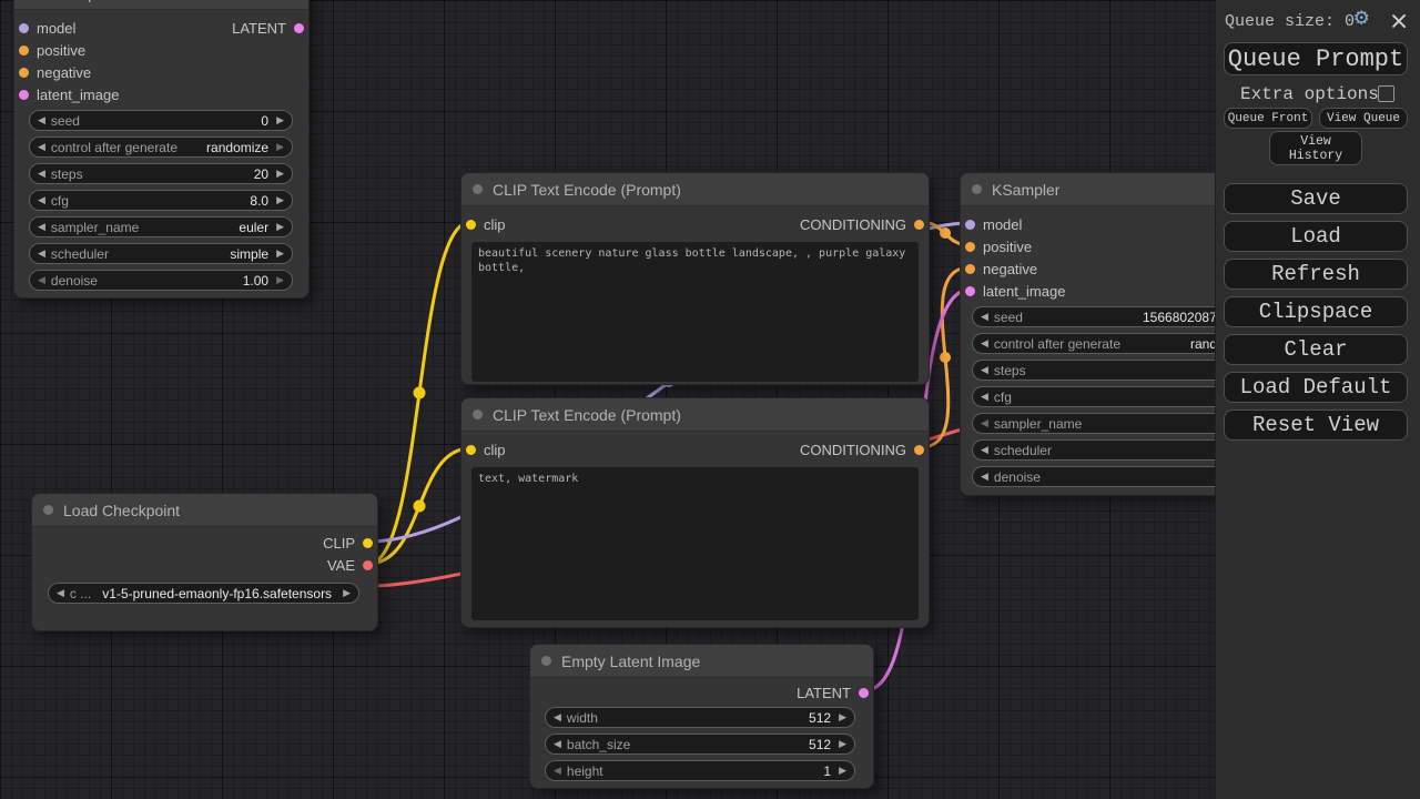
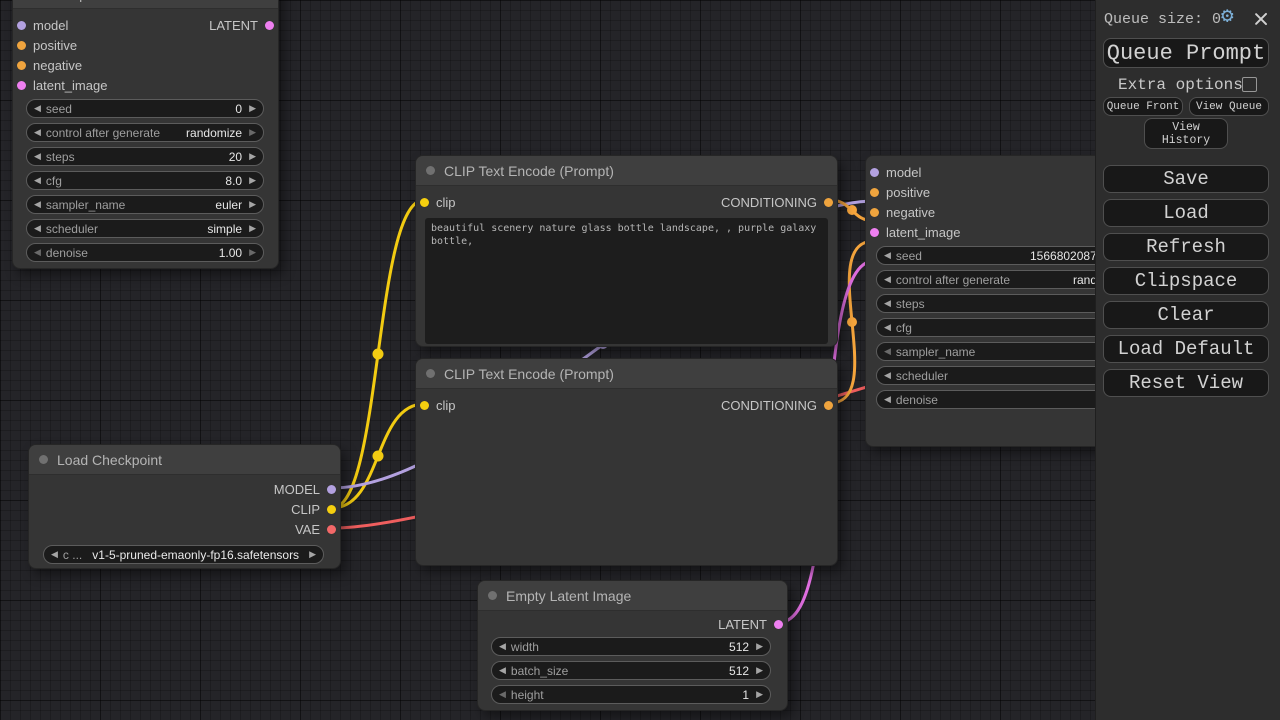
  LATENT
  model
  positive
  negative
  latent_image
  ◀
  seed
  0
  ▶
  ◀
  control after generate
  randomize
  ▶
  ◀
  steps
  20
  ▶
  ◀
  cfg
  8.0
  ▶
  ◀
  sampler_name
  euler
  ▶
  ◀
  scheduler
  simple
  ▶
  ◀
  denoise
  1.00
  ▶
  CLIP Text Encode (Prompt)
  CONDITIONING
  clip
  beautiful scenery nature glass bottle landscape, , purple galaxy bottle,
  CLIP Text Encode (Prompt)
  CONDITIONING
  clip
- text, watermark
  Load Checkpoint
+ MODEL
  CLIP
  VAE
  ◀
  c ...
  v1-5-pruned-emaonly-fp16.safetensors
  ▶
- KSampler
  model
  positive
  negative
  latent_image
  ◀
  seed
  1566802087
  ◀
  control after generate
  ◀
  steps
  ◀
  cfg
  ◀
  sampler_name
  ◀
  scheduler
  ◀
  denoise
  Empty Latent Image
  LATENT
  ◀
  width
  512
  ▶
  ◀
  batch_size
  512
  ▶
  ◀
  height
  1
  ▶
  Queue size: 0
  ⚙
  Queue Prompt
  Extra options
  Queue Front
  View Queue
  View
  History
  Save
  Load
  Refresh
  Clipspace
  Clear
  Load Default
  Reset View
